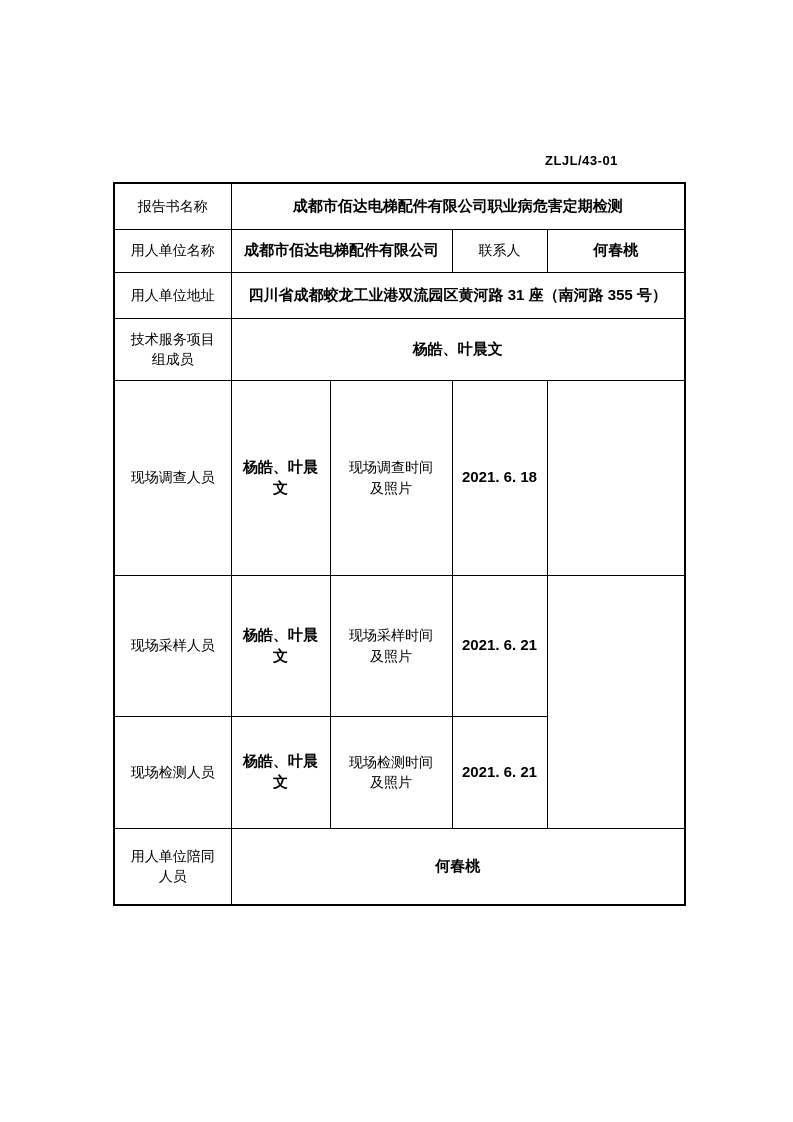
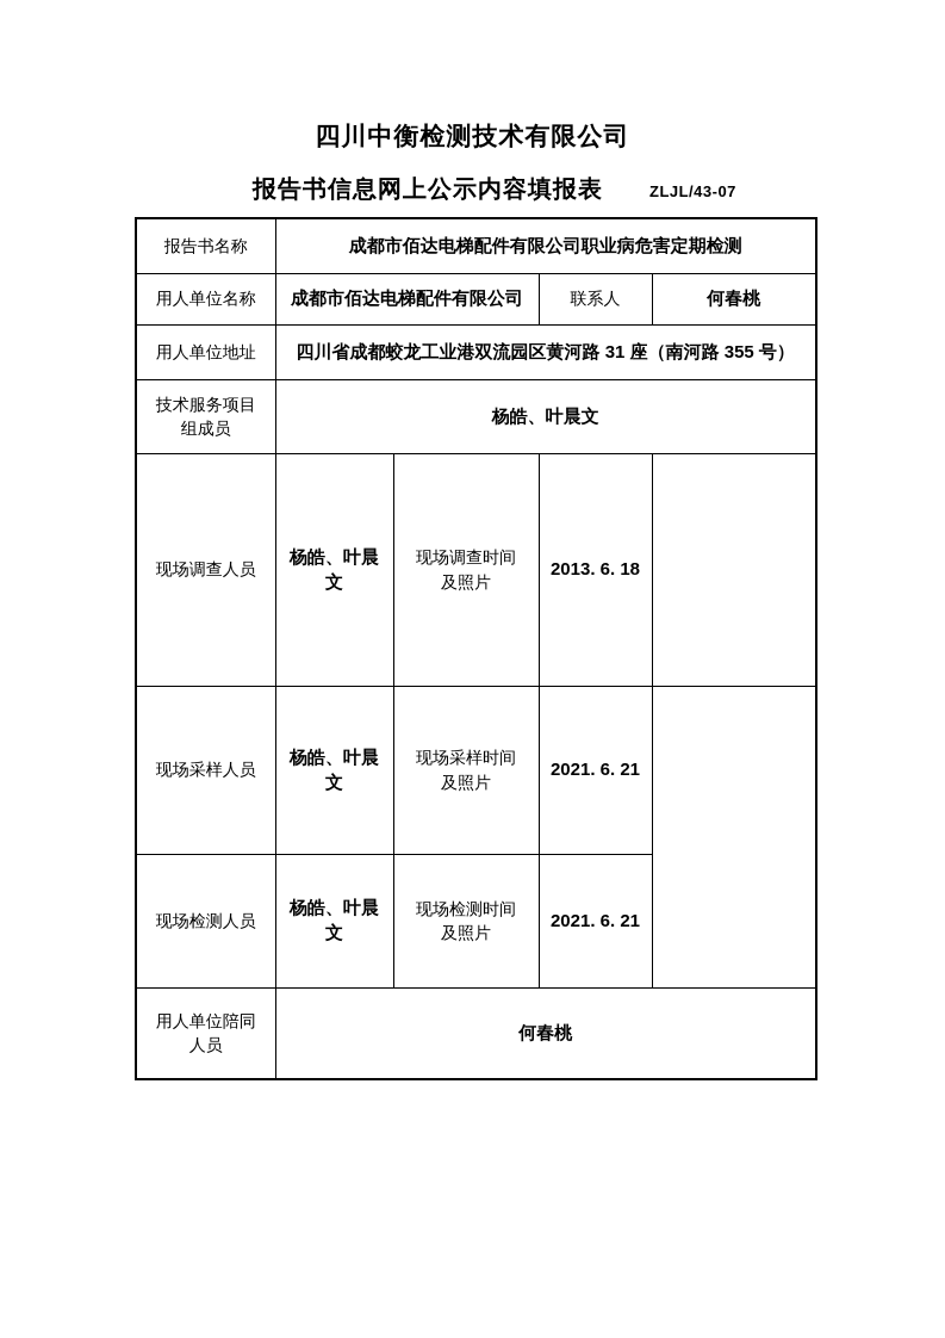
+ 四川中衡检测技术有限公司
+ 报告书信息网上公示内容填报表
- ZLJL/43-01
+ ZLJL/43-07
  报告书名称	成都市佰达电梯配件有限公司职业病危害定期检测
  用人单位名称	成都市佰达电梯配件有限公司	联系人	何春桃
  用人单位地址	四川省成都蛟龙工业港双流园区黄河路 31 座（南河路 355 号）
  技术服务项目组成员	杨皓、叶晨文
- 现场调查人员	杨皓、叶晨文	现场调查时间及照片	2021. 6. 18
+ 现场调查人员	杨皓、叶晨文	现场调查时间及照片	2013. 6. 18
  现场采样人员	杨皓、叶晨文	现场采样时间及照片	2021. 6. 21
  现场检测人员	杨皓、叶晨文	现场检测时间及照片	2021. 6. 21
  用人单位陪同人员	何春桃
